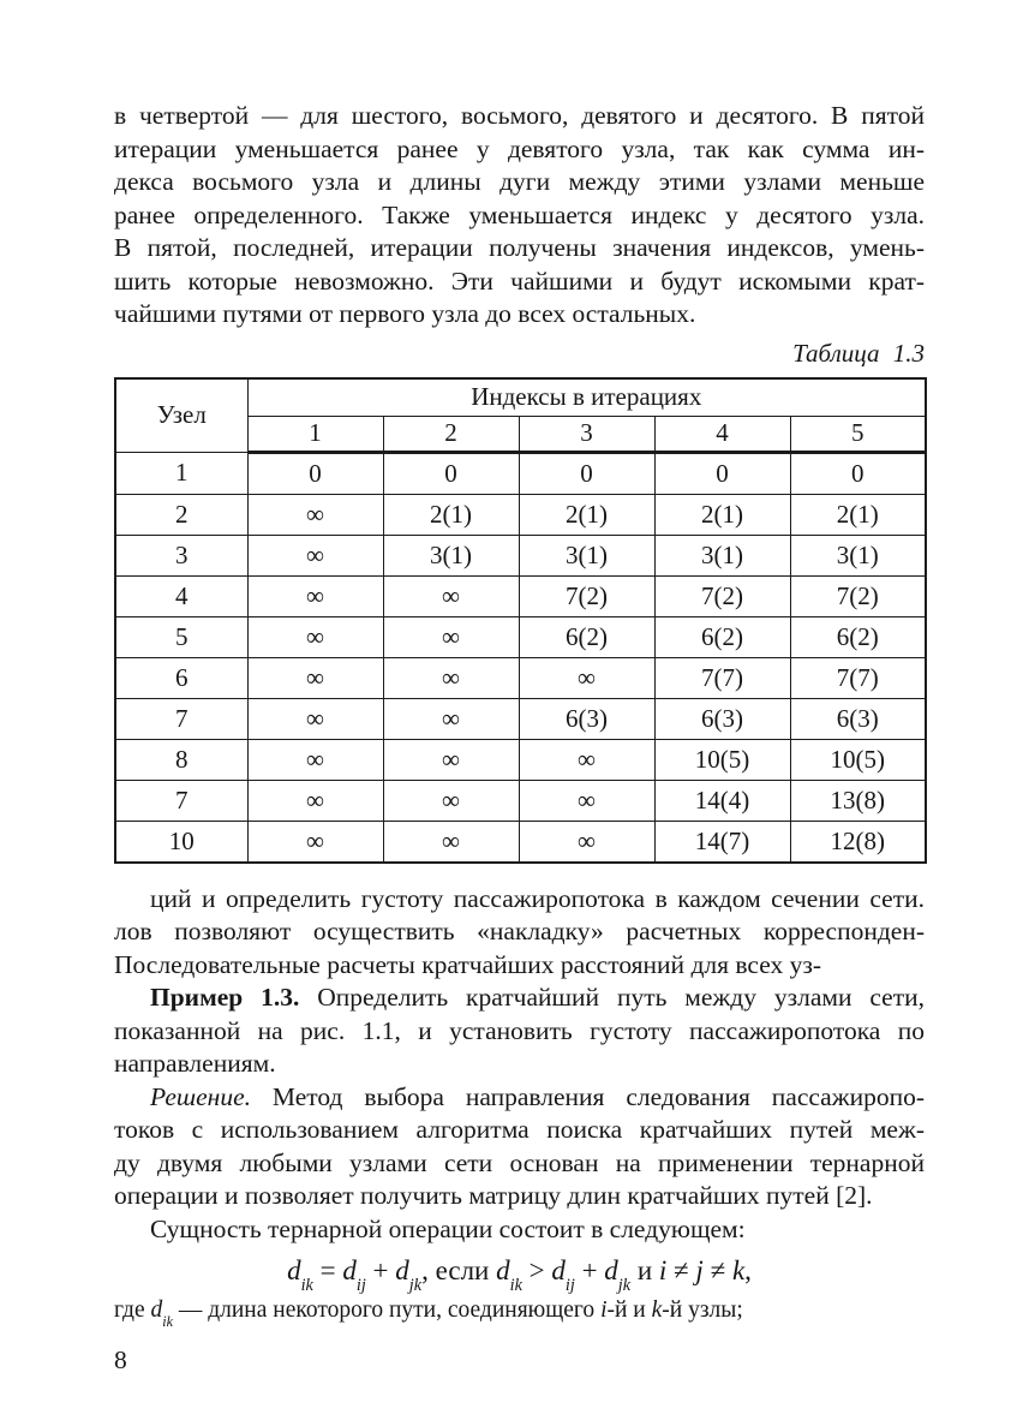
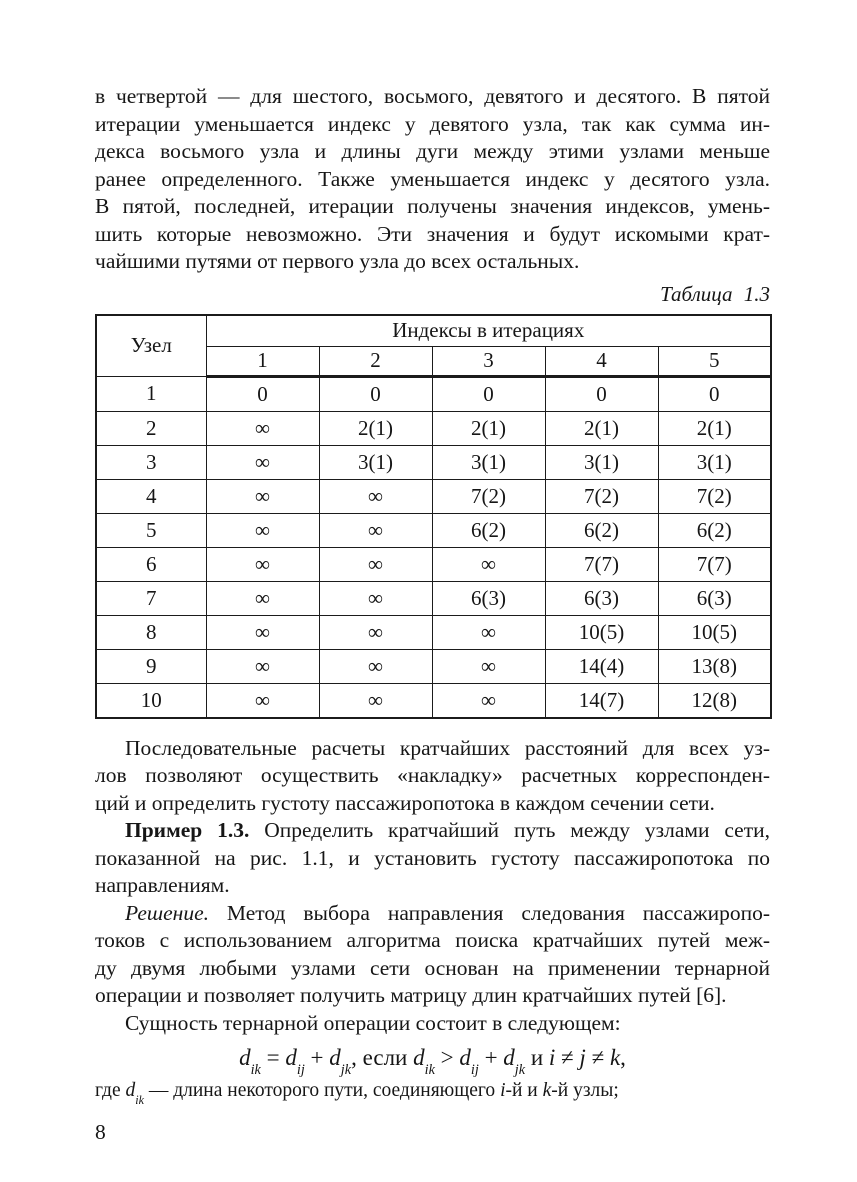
  в четвертой — для шестого, восьмого, девятого и десятого. В пятой
- итерации уменьшается ранее у девятого узла, так как сумма ин-
+ итерации уменьшается индекс у девятого узла, так как сумма ин-
  декса восьмого узла и длины дуги между этими узлами меньше
  ранее определенного. Также уменьшается индекс у десятого узла.
  В пятой, последней, итерации получены значения индексов, умень-
- шить которые невозможно. Эти чайшими и будут искомыми крат-
+ шить которые невозможно. Эти значения и будут искомыми крат-
  чайшими путями от первого узла до всех остальных.
  Таблица 1.3
  Узел	Индексы в итерациях
  1	2	3	4	5
  1	0	0	0	0	0
  2	∞	2(1)	2(1)	2(1)	2(1)
  3	∞	3(1)	3(1)	3(1)	3(1)
  4	∞	∞	7(2)	7(2)	7(2)
  5	∞	∞	6(2)	6(2)	6(2)
  6	∞	∞	∞	7(7)	7(7)
  7	∞	∞	6(3)	6(3)	6(3)
  8	∞	∞	∞	10(5)	10(5)
- 7	∞	∞	∞	14(4)	13(8)
+ 9	∞	∞	∞	14(4)	13(8)
  10	∞	∞	∞	14(7)	12(8)
- ций и определить густоту пассажиропотока в каждом сечении сети.
+ Последовательные расчеты кратчайших расстояний для всех уз-
  лов позволяют осуществить «накладку» расчетных корреспонден-
- Последовательные расчеты кратчайших расстояний для всех уз-
+ ций и определить густоту пассажиропотока в каждом сечении сети.
  Пример 1.3. Определить кратчайший путь между узлами сети,
  показанной на рис. 1.1, и установить густоту пассажиропотока по
  направлениям.
  Решение. Метод выбора направления следования пассажиропо-
  токов с использованием алгоритма поиска кратчайших путей меж-
  ду двумя любыми узлами сети основан на применении тернарной
- операции и позволяет получить матрицу длин кратчайших путей [2].
+ операции и позволяет получить матрицу длин кратчайших путей [6].
  Сущность тернарной операции состоит в следующем:
  dik = dij + djk, если dik > dij + djk и i ≠ j ≠ k,
  где dik — длина некоторого пути, соединяющего i-й и k-й узлы;
  8
